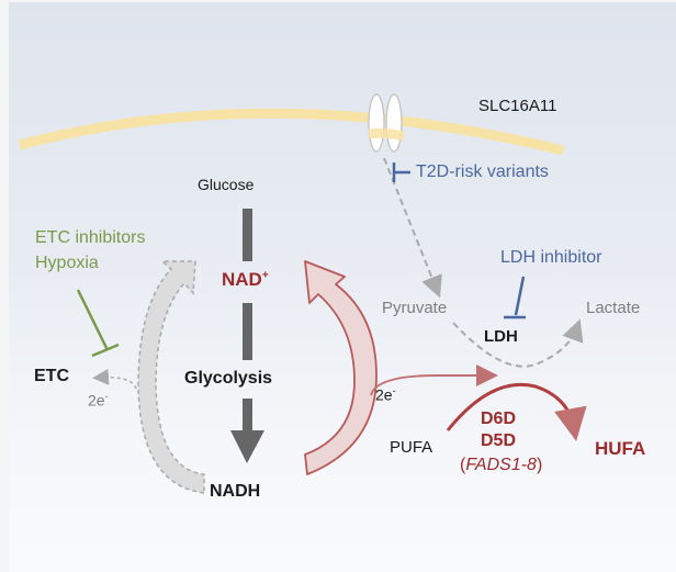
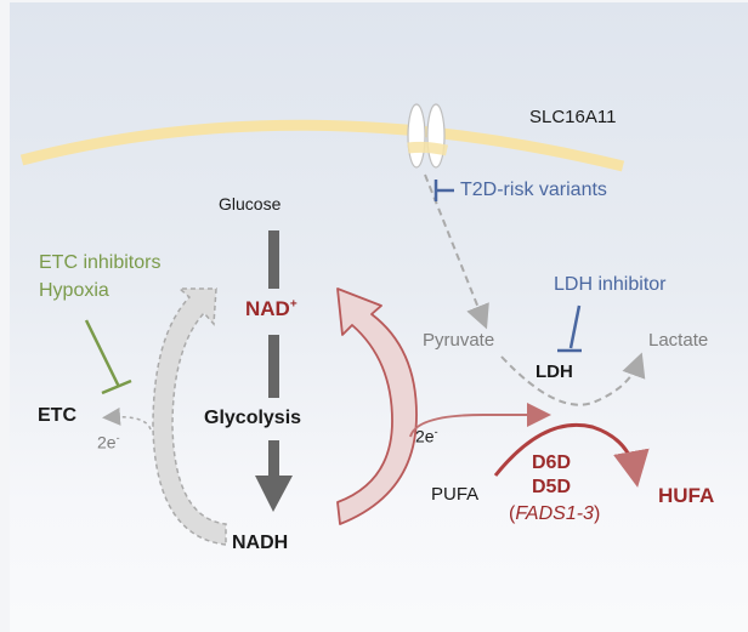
  SLC16A11
  T2D-risk variants
  Glucose
  NAD+
  Glycolysis
  NADH
  ETC inhibitors
  Hypoxia
  ETC
  2e-
  LDH inhibitor
  Pyruvate
  LDH
  Lactate
  2e-
  PUFA
  D6D
  D5D
- (FADS1-8)
+ (FADS1-3)
  HUFA
